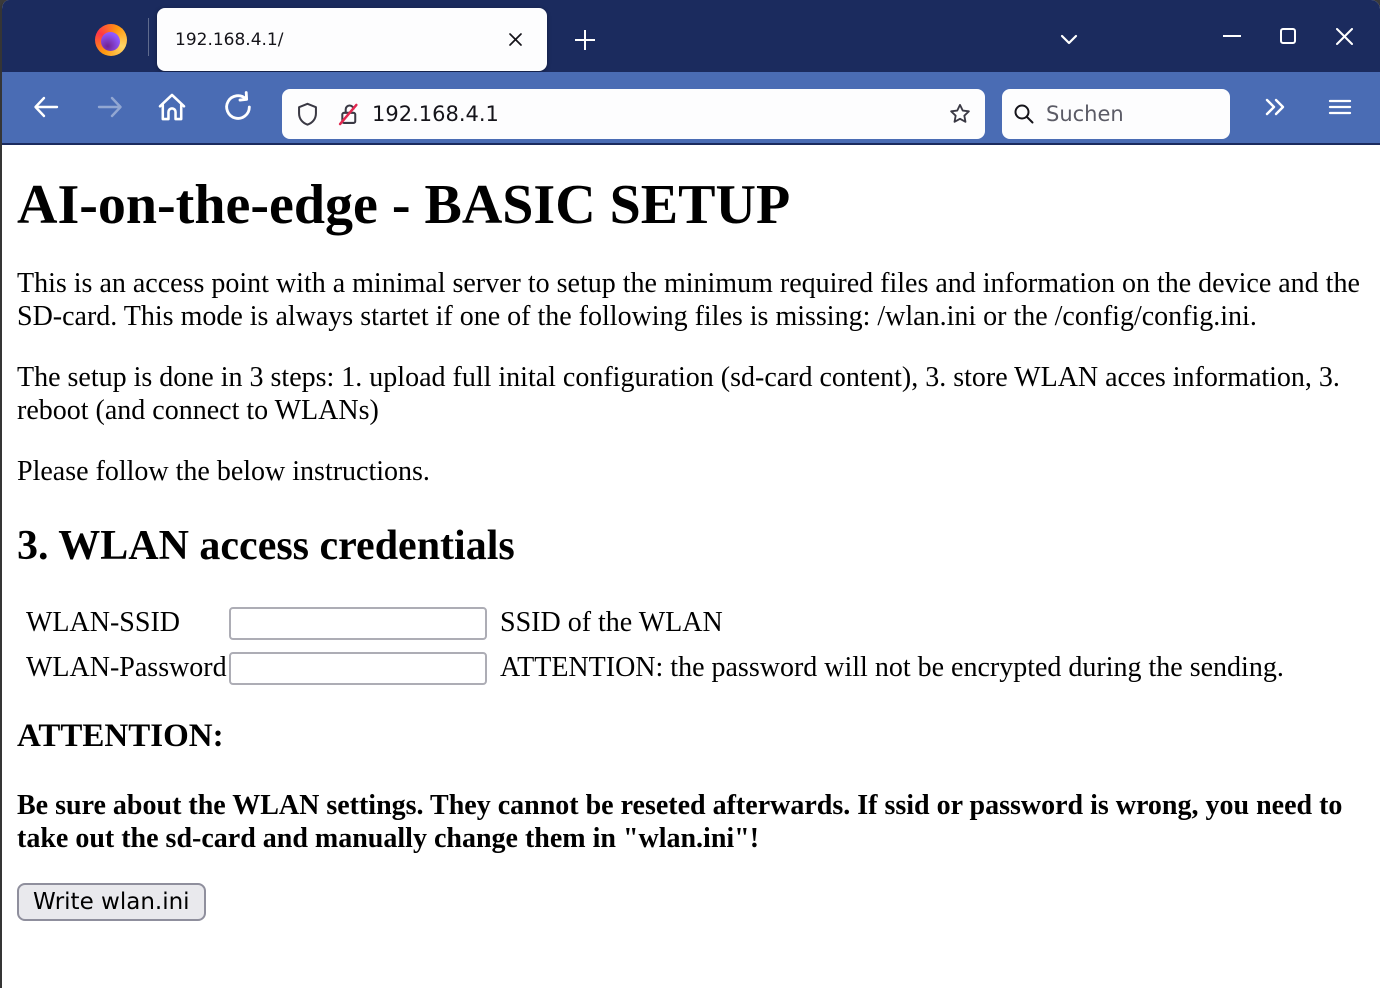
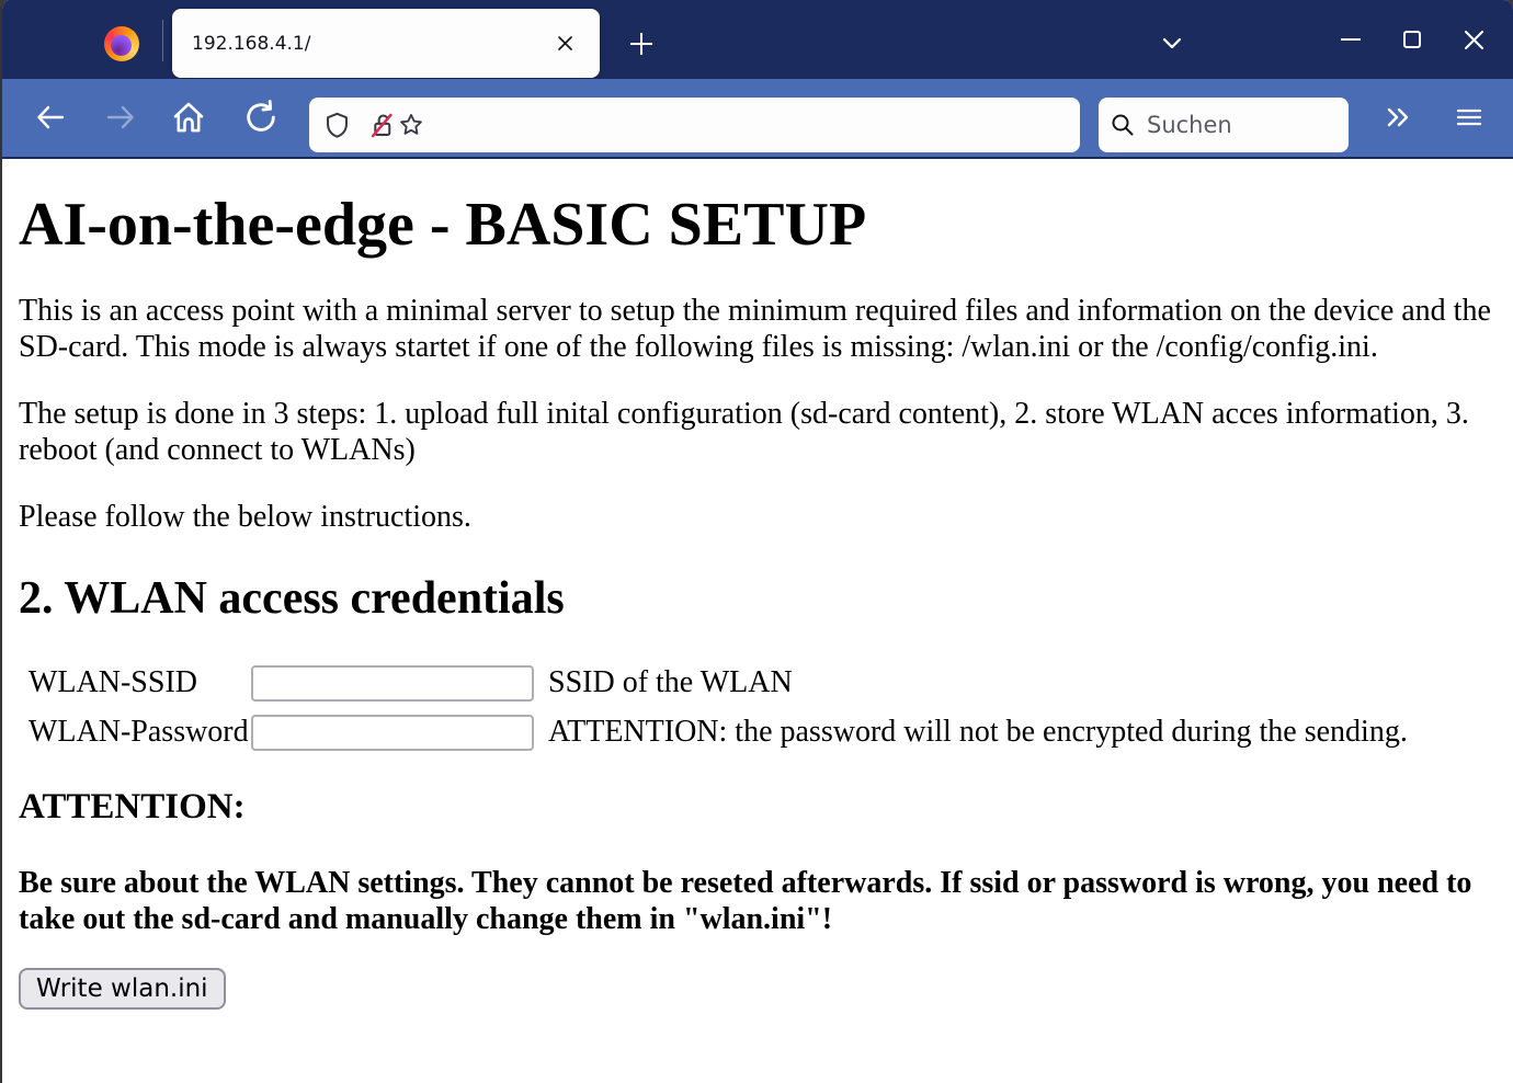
  192.168.4.1/
- 192.168.4.1
  Suchen
  AI-on-the-edge - BASIC SETUP
  This is an access point with a minimal server to setup the minimum required files and information on the device and the SD-card. This mode is always startet if one of the following files is missing: /wlan.ini or the /config/config.ini.
- The setup is done in 3 steps: 1. upload full inital configuration (sd-card content), 3. store WLAN acces information, 3. reboot (and connect to WLANs)
+ The setup is done in 3 steps: 1. upload full inital configuration (sd-card content), 2. store WLAN acces information, 3. reboot (and connect to WLANs)
  Please follow the below instructions.
- 3. WLAN access credentials
+ 2. WLAN access credentials
  WLAN-SSID
  SSID of the WLAN
  WLAN-Password
  ATTENTION: the password will not be encrypted during the sending.
  ATTENTION:
  Be sure about the WLAN settings. They cannot be reseted afterwards. If ssid or password is wrong, you need to take out the sd-card and manually change them in "wlan.ini"!
  Write wlan.ini
